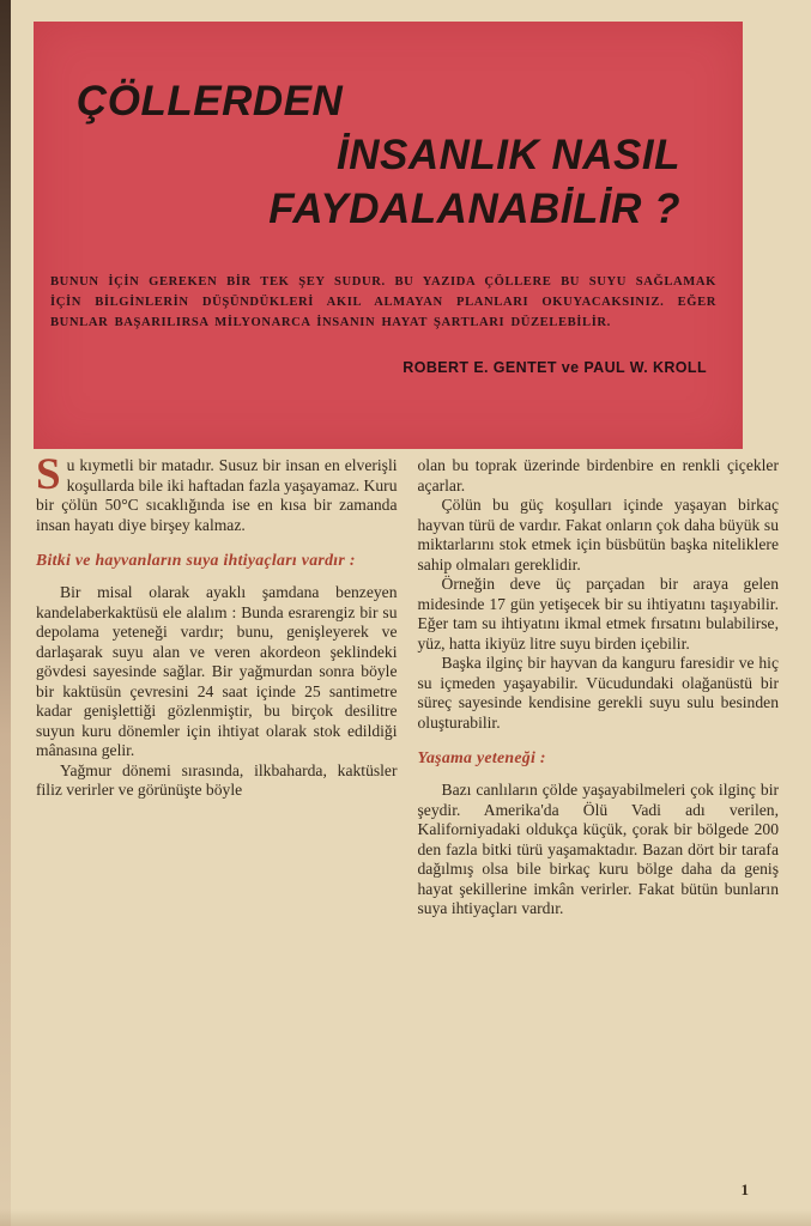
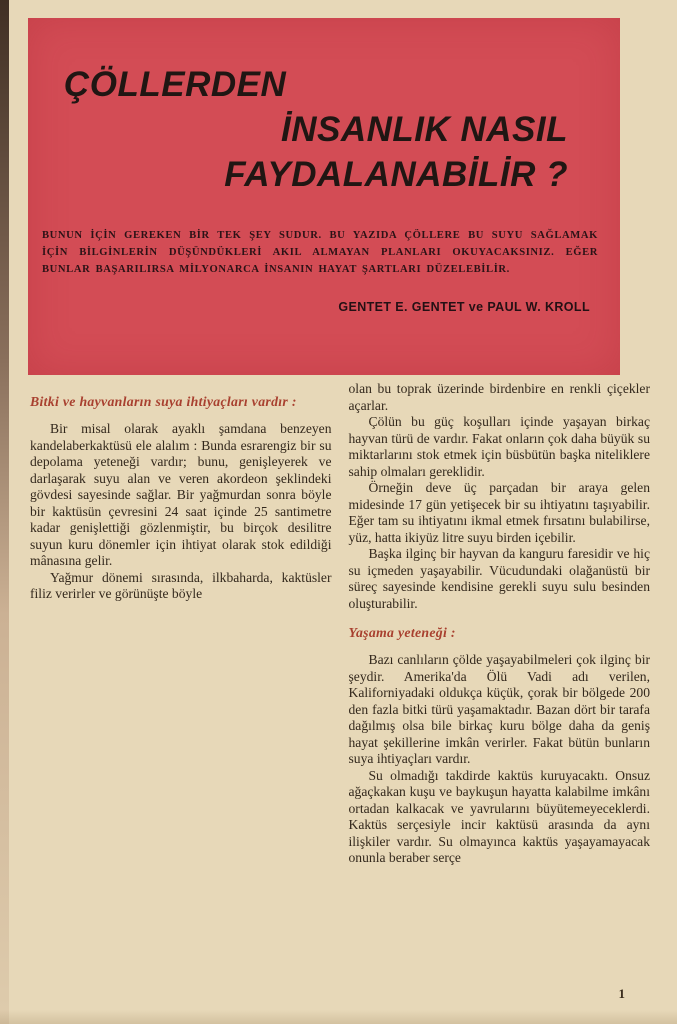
  ÇÖLLERDEN
  İNSANLIK NASIL
  FAYDALANABİLİR ?
  BUNUN İÇİN GEREKEN BİR TEK ŞEY SUDUR. BU YAZIDA ÇÖLLERE BU SUYU SAĞLAMAK İÇİN BİLGİNLERİN DÜŞÜNDÜKLERİ AKIL ALMAYAN PLANLARI OKUYACAKSINIZ. EĞER BUNLAR BAŞARILIRSA MİLYONARCA İNSANIN HAYAT ŞARTLARI DÜZELEBİLİR.
- ROBERT E. GENTET ve PAUL W. KROLL
+ GENTET E. GENTET ve PAUL W. KROLL
- S
- u kıymetli bir matadır. Susuz bir insan en elverişli koşullarda bile iki haftadan fazla yaşayamaz. Kuru bir çölün 50°C sıcaklığında ise en kısa bir zamanda insan hayatı diye birşey kalmaz.
  Bitki ve hayvanların suya ihtiyaçları vardır :
  Bir misal olarak ayaklı şamdana benzeyen kandelaberkaktüsü ele alalım : Bunda esrarengiz bir su depolama yeteneği vardır; bunu, genişleyerek ve darlaşarak suyu alan ve veren akordeon şeklindeki gövdesi sayesinde sağlar. Bir yağmurdan sonra böyle bir kaktüsün çevresini 24 saat içinde 25 santimetre kadar genişlettiği gözlenmiştir, bu birçok desilitre suyun kuru dönemler için ihtiyat olarak stok edildiği mânasına gelir.
  Yağmur dönemi sırasında, ilkbaharda, kaktüsler filiz verirler ve görünüşte böyle
  olan bu toprak üzerinde birdenbire en renkli çiçekler açarlar.
  Çölün bu güç koşulları içinde yaşayan birkaç hayvan türü de vardır. Fakat onların çok daha büyük su miktarlarını stok etmek için büsbütün başka niteliklere sahip olmaları gereklidir.
  Örneğin deve üç parçadan bir araya gelen midesinde 17 gün yetişecek bir su ihtiyatını taşıyabilir. Eğer tam su ihtiyatını ikmal etmek fırsatını bulabilirse, yüz, hatta ikiyüz litre suyu birden içebilir.
  Başka ilginç bir hayvan da kanguru faresidir ve hiç su içmeden yaşayabilir. Vücudundaki olağanüstü bir süreç sayesinde kendisine gerekli suyu sulu besinden oluşturabilir.
  Yaşama yeteneği :
  Bazı canlıların çölde yaşayabilmeleri çok ilginç bir şeydir. Amerika'da Ölü Vadi adı verilen, Kaliforniyadaki oldukça küçük, çorak bir bölgede 200 den fazla bitki türü yaşamaktadır. Bazan dört bir tarafa dağılmış olsa bile birkaç kuru bölge daha da geniş hayat şekillerine imkân verirler. Fakat bütün bunların suya ihtiyaçları vardır.
+ Su olmadığı takdirde kaktüs kuruyacaktı. Onsuz ağaçkakan kuşu ve baykuşun hayatta kalabilme imkânı ortadan kalkacak ve yavrularını büyütemeyeceklerdi. Kaktüs serçesiyle incir kaktüsü arasında da aynı ilişkiler vardır. Su olmayınca kaktüs yaşayamayacak onunla beraber serçe
  1
